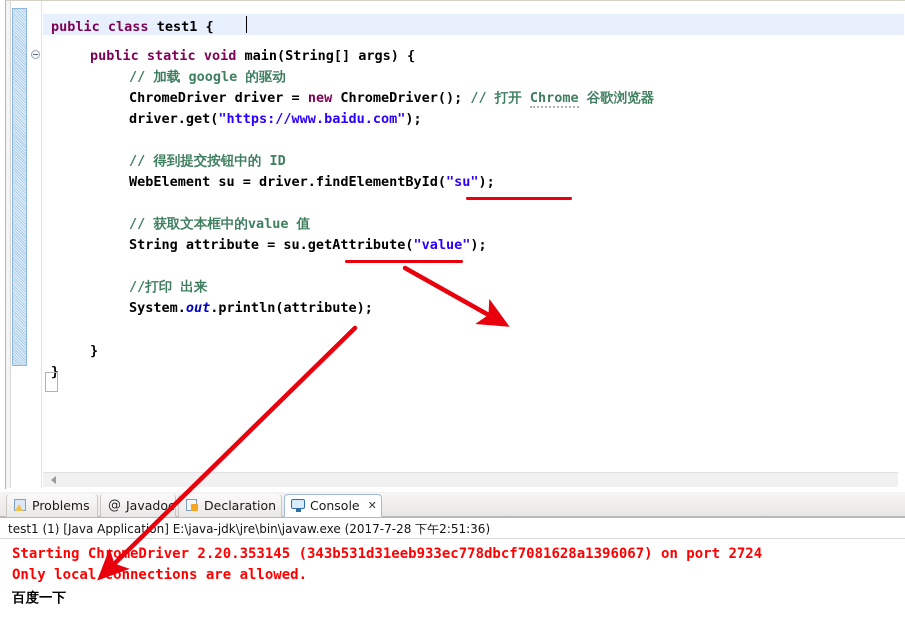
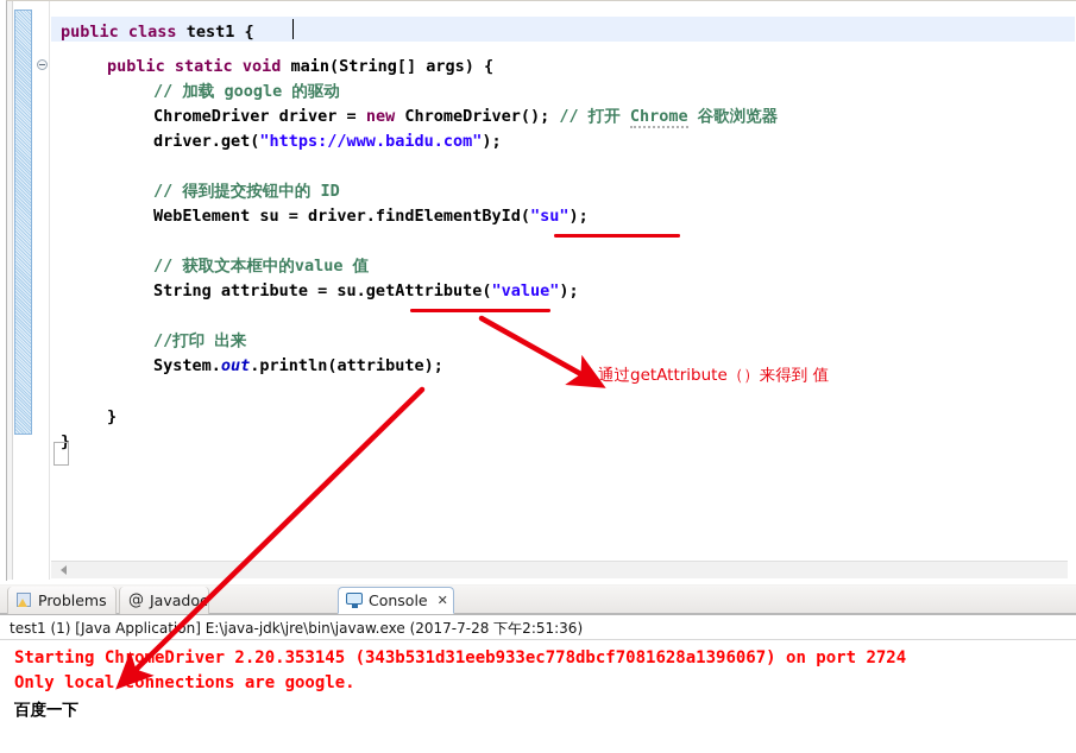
  public class test1 {
  public static void main(String[] args) {
  // 加载 google 的驱动
  ChromeDriver driver = new ChromeDriver(); // 打开 Chrome 谷歌浏览器
  driver.get("https://www.baidu.com");
  // 得到提交按钮中的 ID
  WebElement su = driver.findElementById("su");
  // 获取文本框中的value 值
  String attribute = su.getAttribute("value");
  //打印 出来
  System.out.println(attribute);
  }
  }
  Problems
  @
  Javado
- Declaration
  Console
  ✕
  test1 (1) [Java Applicatn] E:\java-jdk\jre\bin\javaw.exe (2017-7-28 下午2:51:36)
  Starting ChroeDriver 2.20.353145 (343b531d31eeb933ec778dbcf7081628a1396067) on port 2724
- Only local connections are allowed.
+ Only local connections are google.
  百度一下
+ 通过getAttribute（）来得到 值
